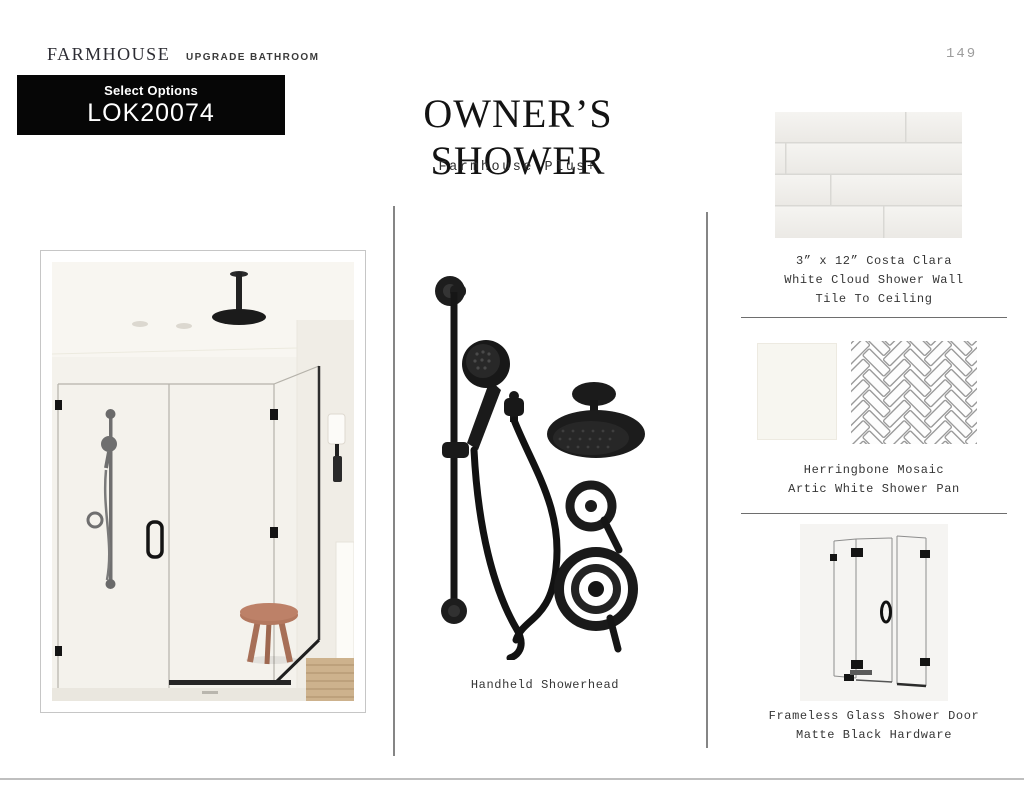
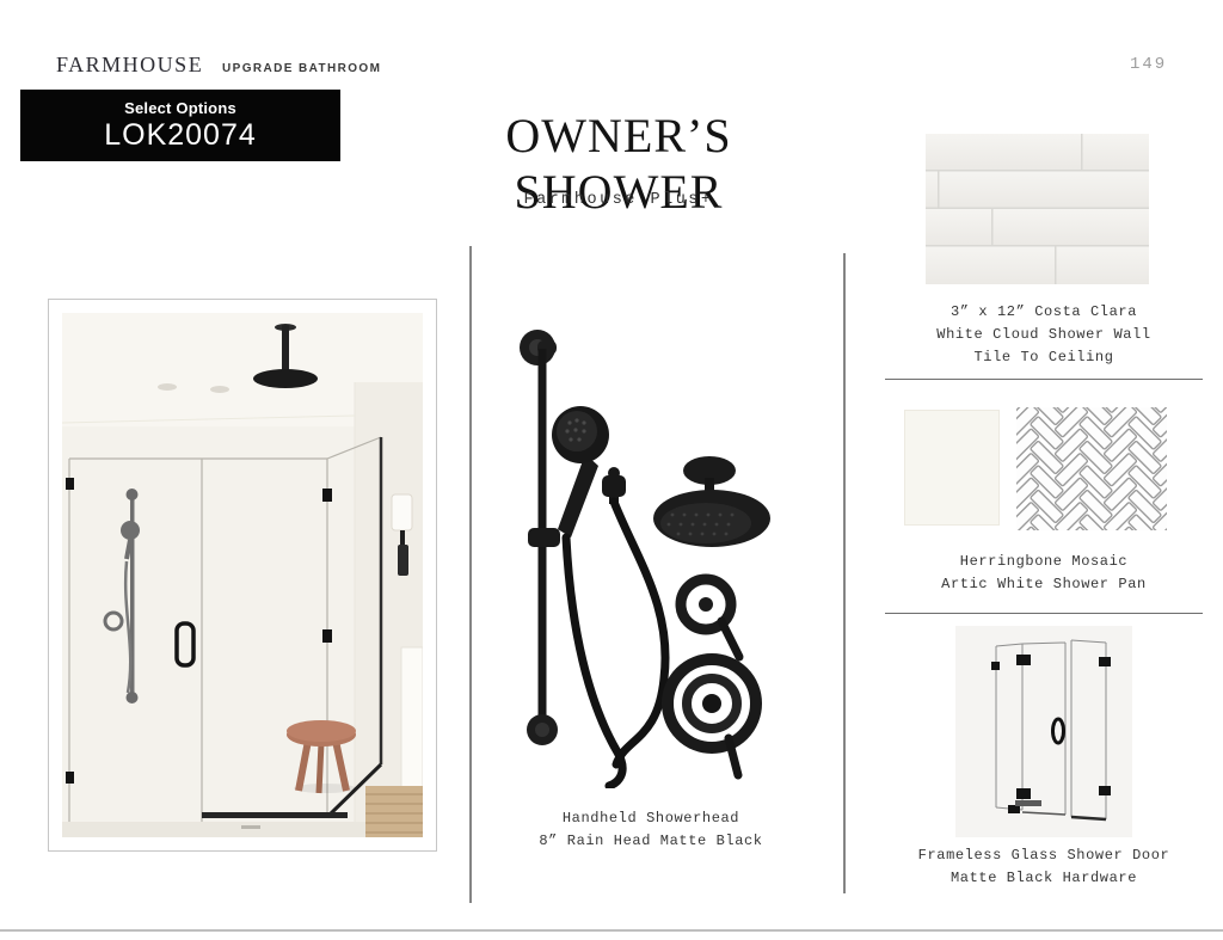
  FARMHOUSE
  UPGRADE BATHROOM
  149
  Select Options
  LOK20074
  OWNER’S SHOWER
  Farmhouse Plus+
  Handheld Showerhead
+ 8” Rain Head Matte Black
  3” x 12” Costa Clara
  White Cloud Shower Wall
  Tile To Ceiling
  Herringbone Mosaic
  Artic White Shower Pan
  Frameless Glass Shower Door
  Matte Black Hardware
